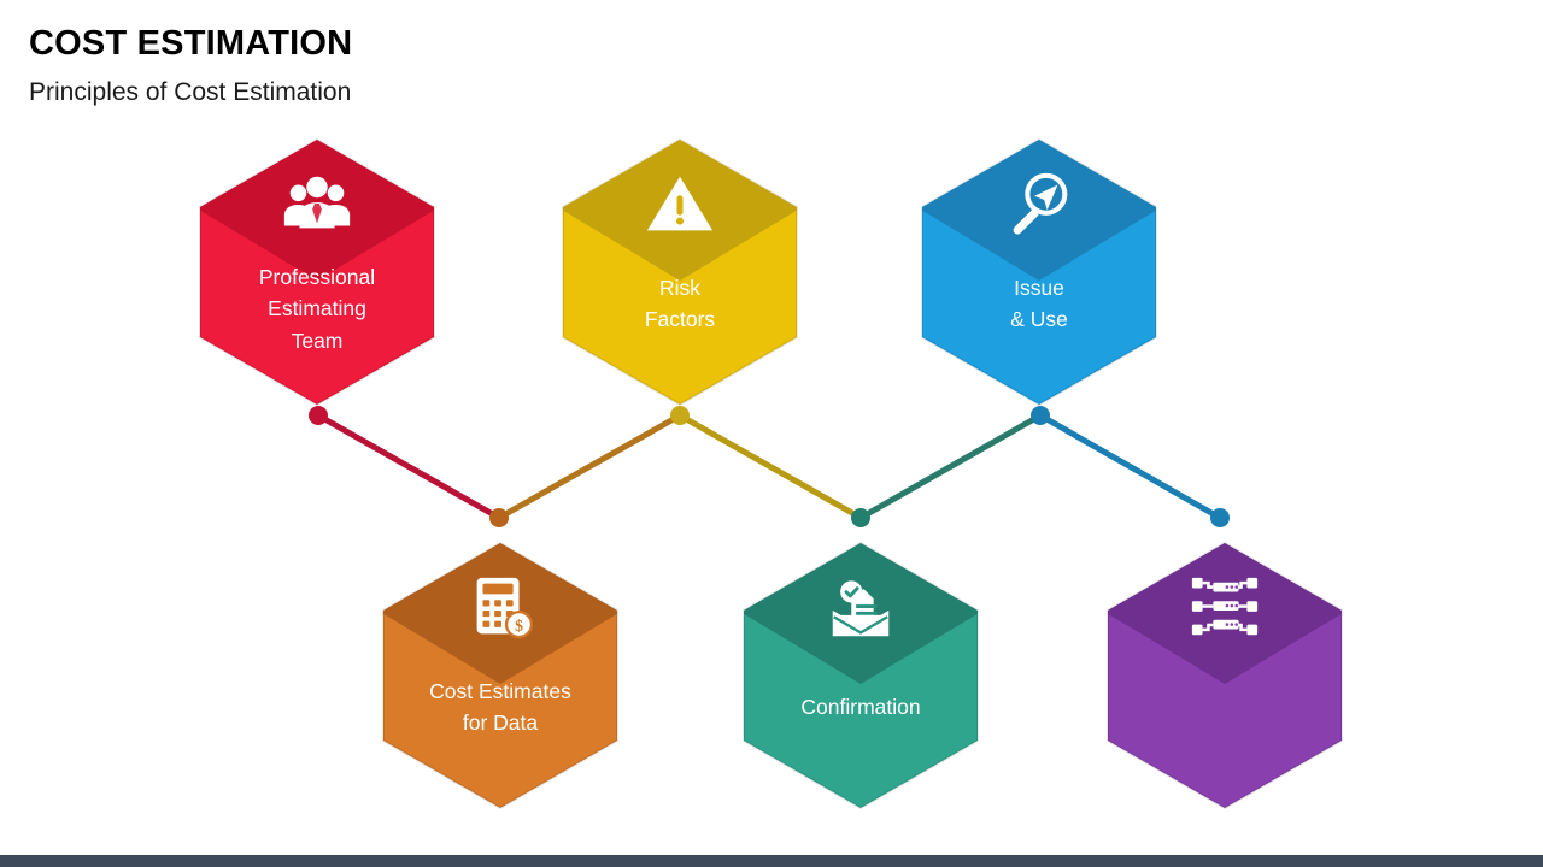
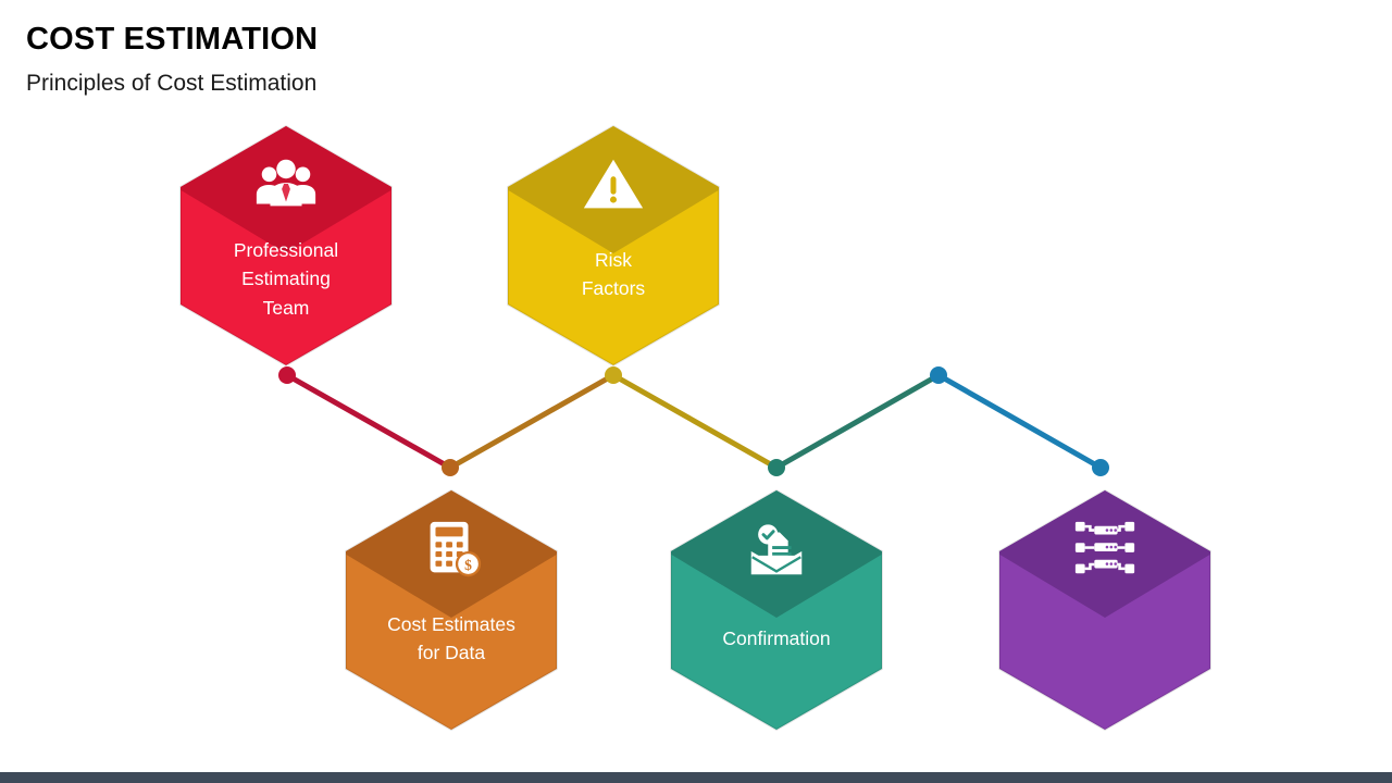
  COST ESTIMATION
  Principles of Cost Estimation
  Professional
  Estimating
  Team
  Risk
  Factors
- Issue
- & Use
  $
  Cost Estimates
  for Data
  Confirmation
